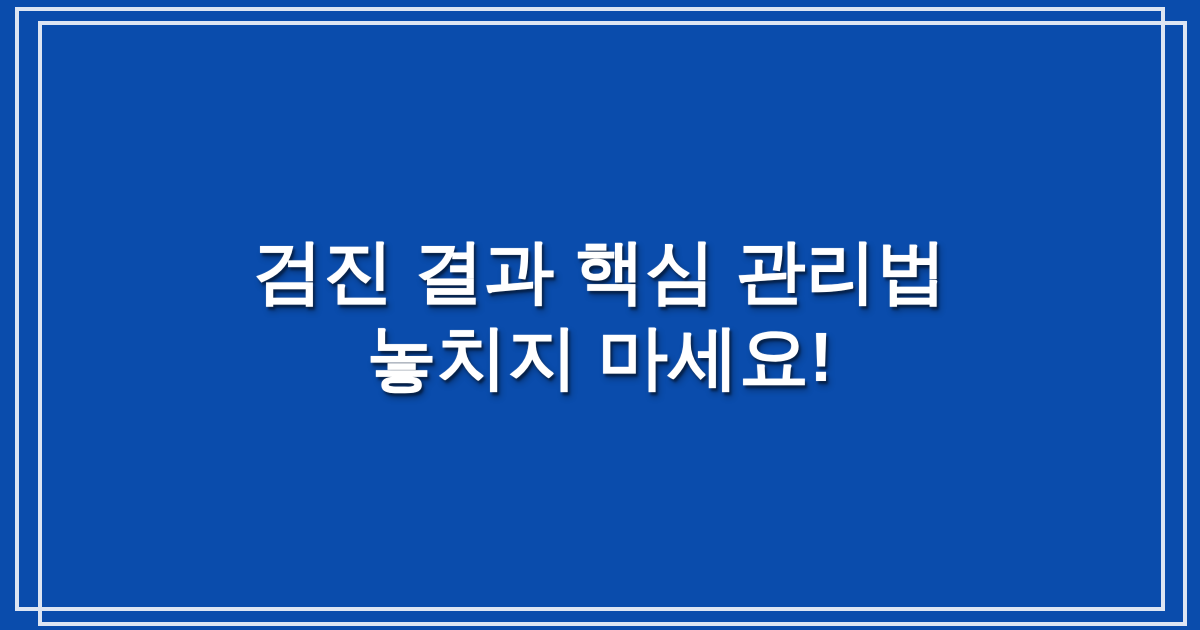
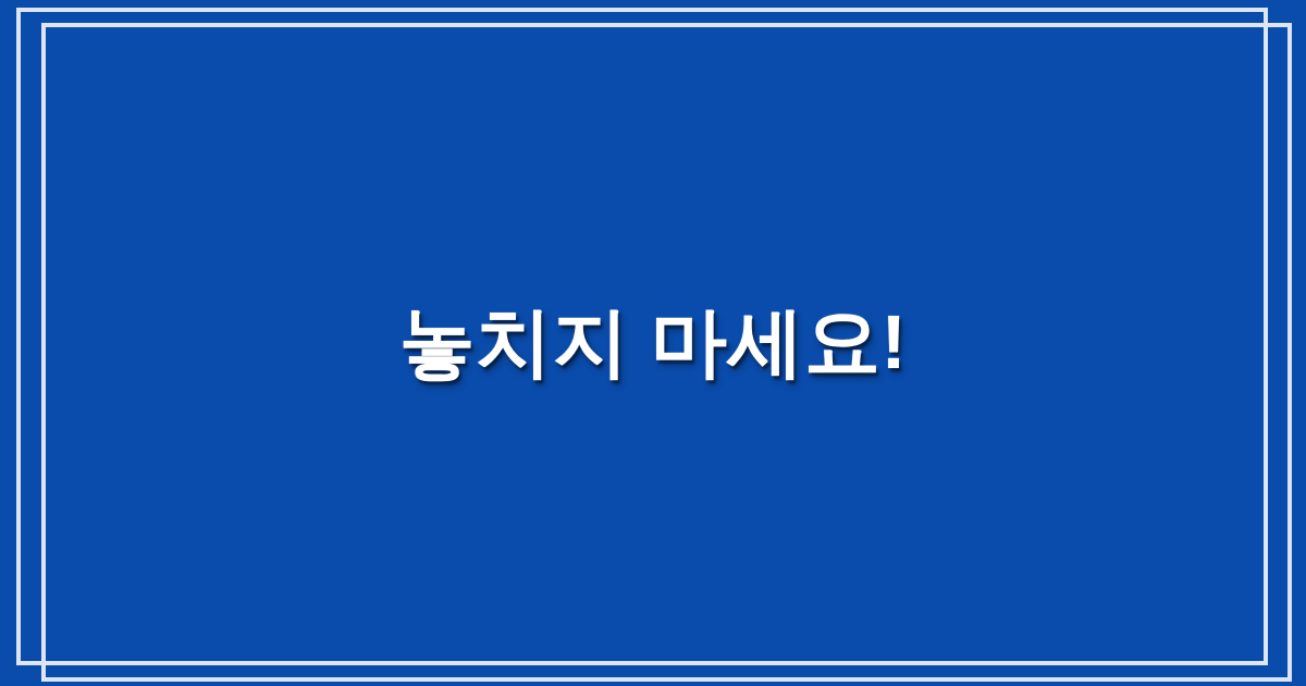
- 검진 결과 핵심 관리법
  놓치지 마세요!
